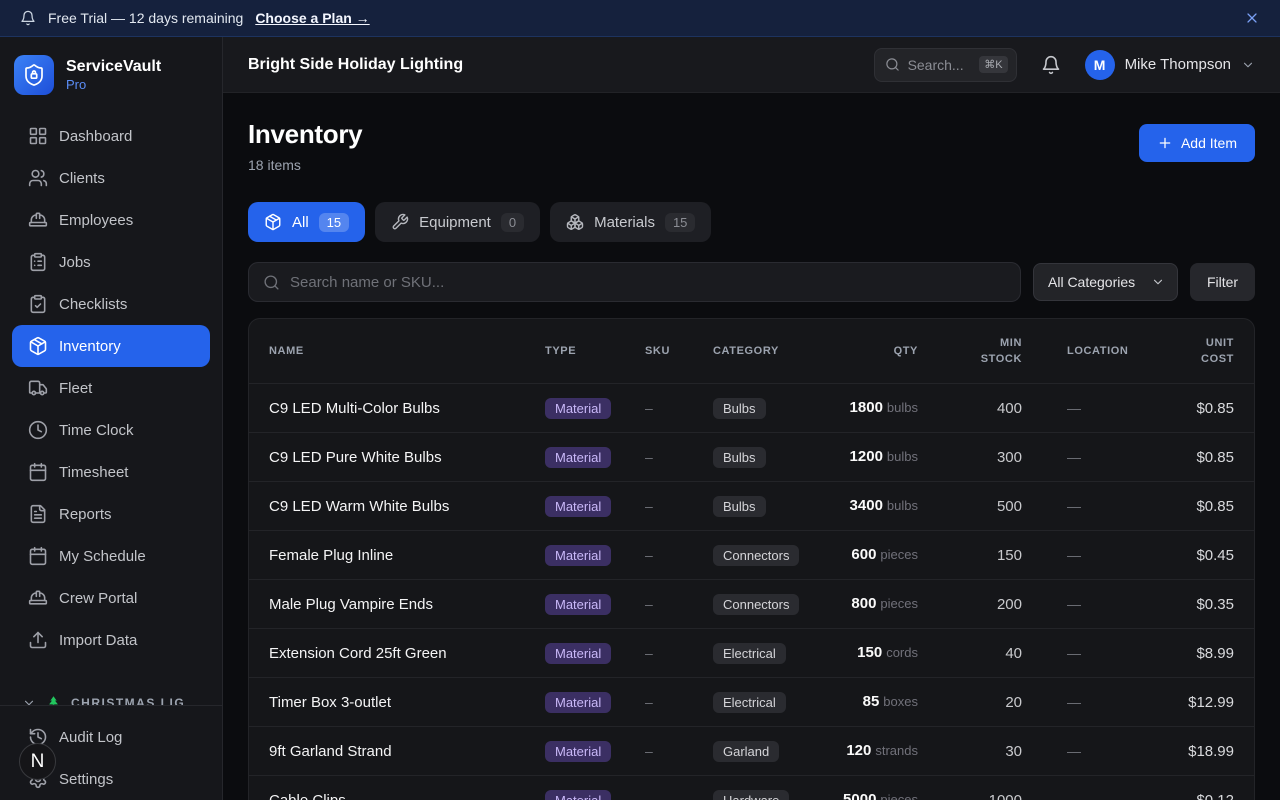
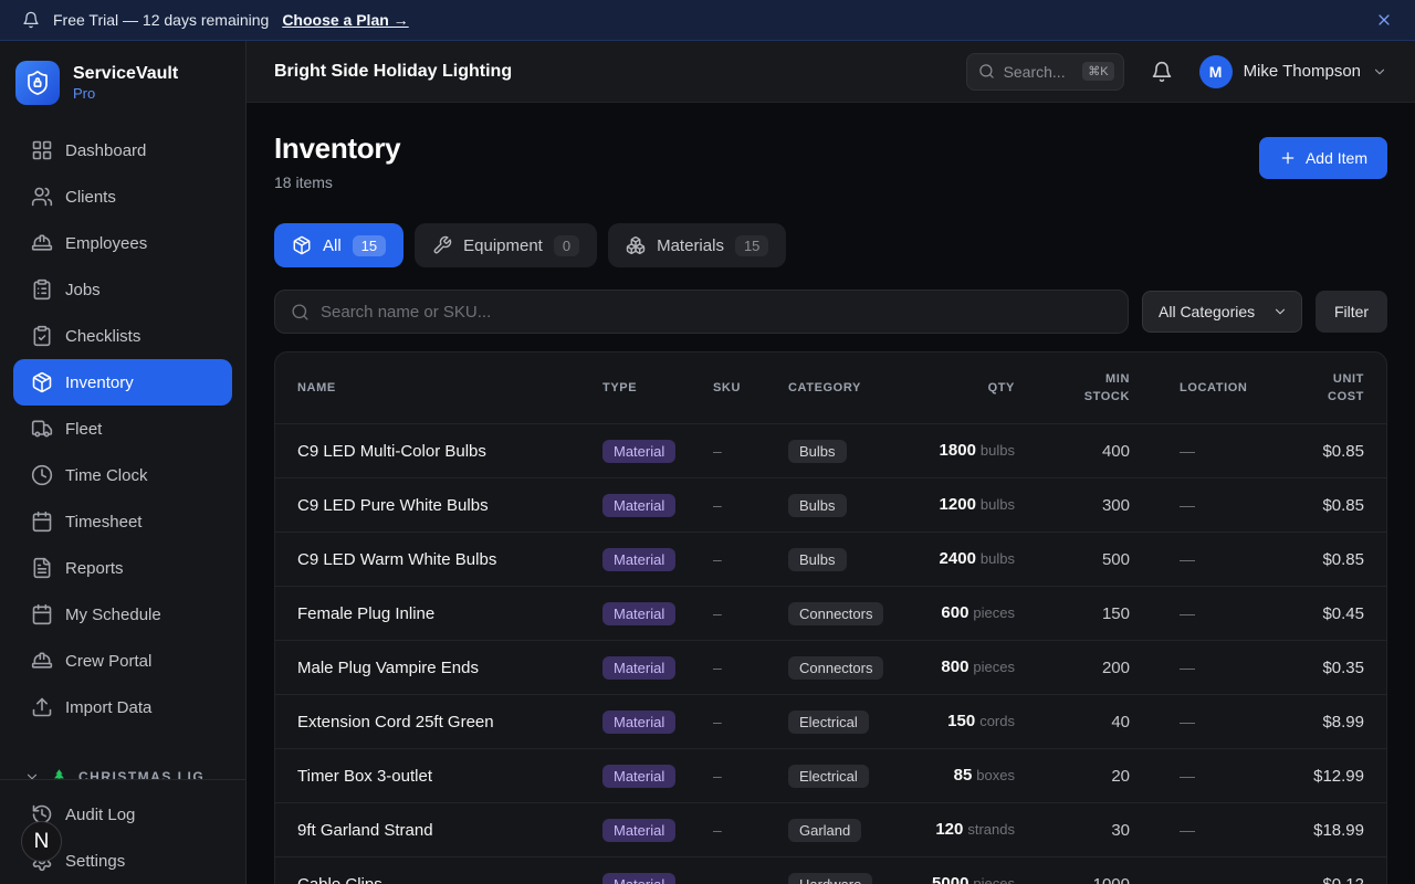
  Free Trial — 12 days remaining
  Choose a Plan →
  ServiceVault
  Pro
  Dashboard
  Clients
  Employees
  Jobs
  Checklists
  Inventory
  Fleet
  Time Clock
  Timesheet
  Reports
  My Schedule
  Crew Portal
  Import Data
  CHRISTMAS LIG
  Audit Log
  Settings
  N
  Bright Side Holiday Lighting
  Search...
  ⌘K
  M
  Mike Thompson
  Inventory
  18 items
  Add Item
  All
  15
  Equipment
  0
  Materials
  15
  Search name or SKU...
  All Categories
  Filter
  NAME
  TYPE
  SKU
  CATEGORY
  QTY
  MIN
  STOCK
  LOCATION
  UNIT
  COST
  C9 LED Multi-Color Bulbs
  Material
  –
  Bulbs
  1800 bulbs
  400
  —
  $0.85
  C9 LED Pure White Bulbs
  Material
  –
  Bulbs
  1200 bulbs
  300
  —
  $0.85
  C9 LED Warm White Bulbs
  Material
  –
  Bulbs
- 3400 bulbs
+ 2400 bulbs
  500
  —
  $0.85
  Female Plug Inline
  Material
  –
  Connectors
  600 pieces
  150
  —
  $0.45
  Male Plug Vampire Ends
  Material
  –
  Connectors
  800 pieces
  200
  —
  $0.35
  Extension Cord 25ft Green
  Material
  –
  Electrical
  150 cords
  40
  —
  $8.99
  Timer Box 3-outlet
  Material
  –
  Electrical
  85 boxes
  20
  —
  $12.99
  9ft Garland Strand
  Material
  –
  Garland
  120 strands
  30
  —
  $18.99
